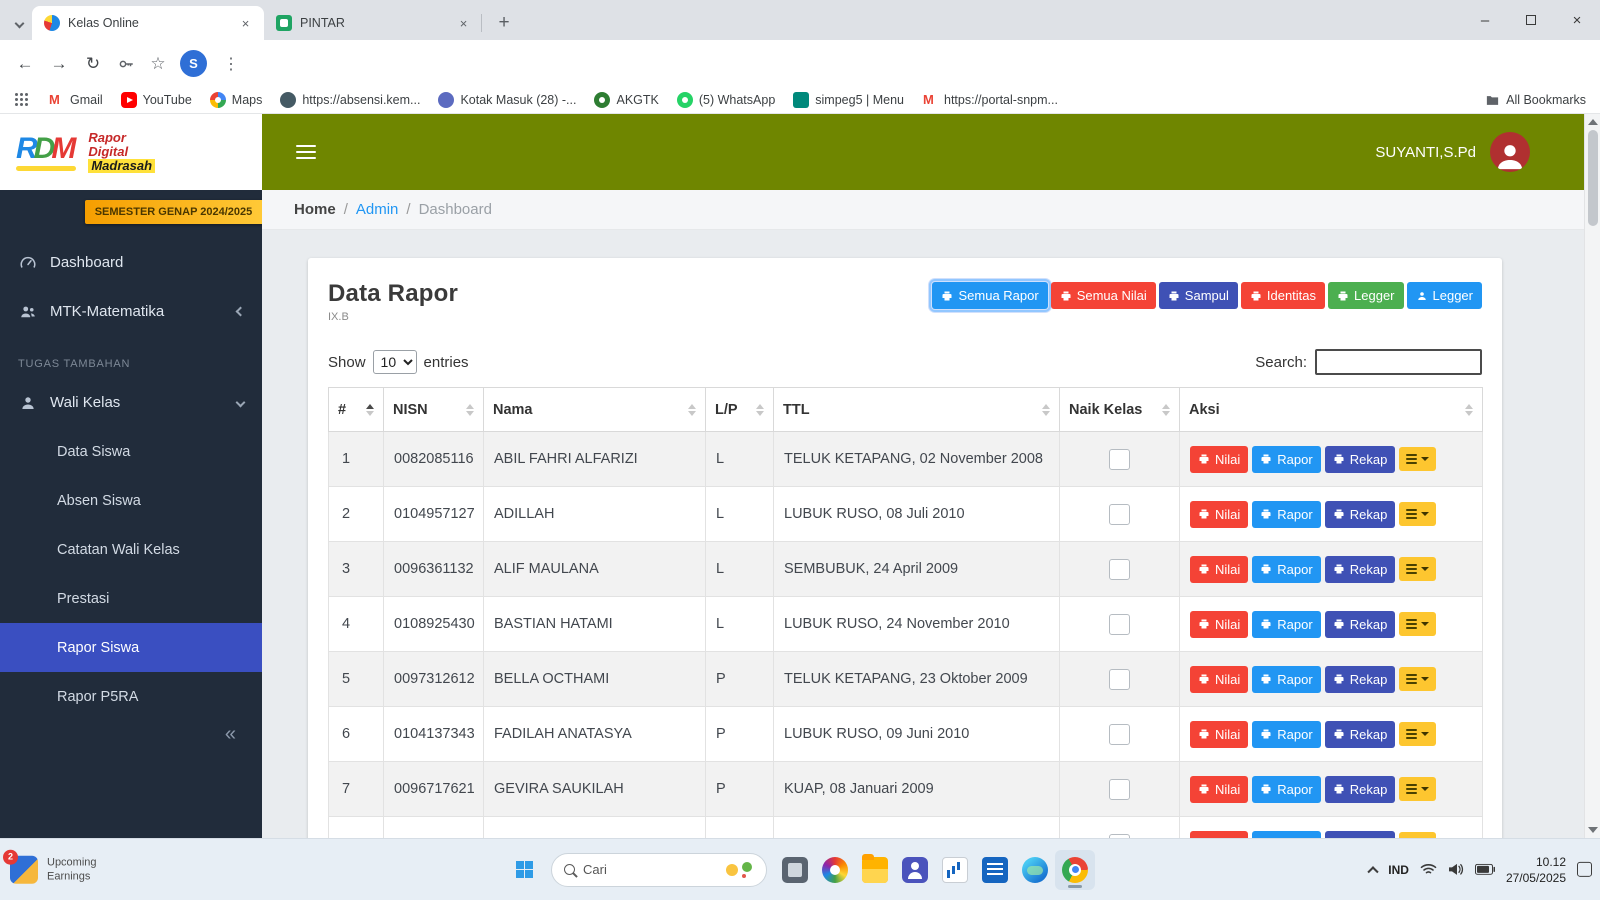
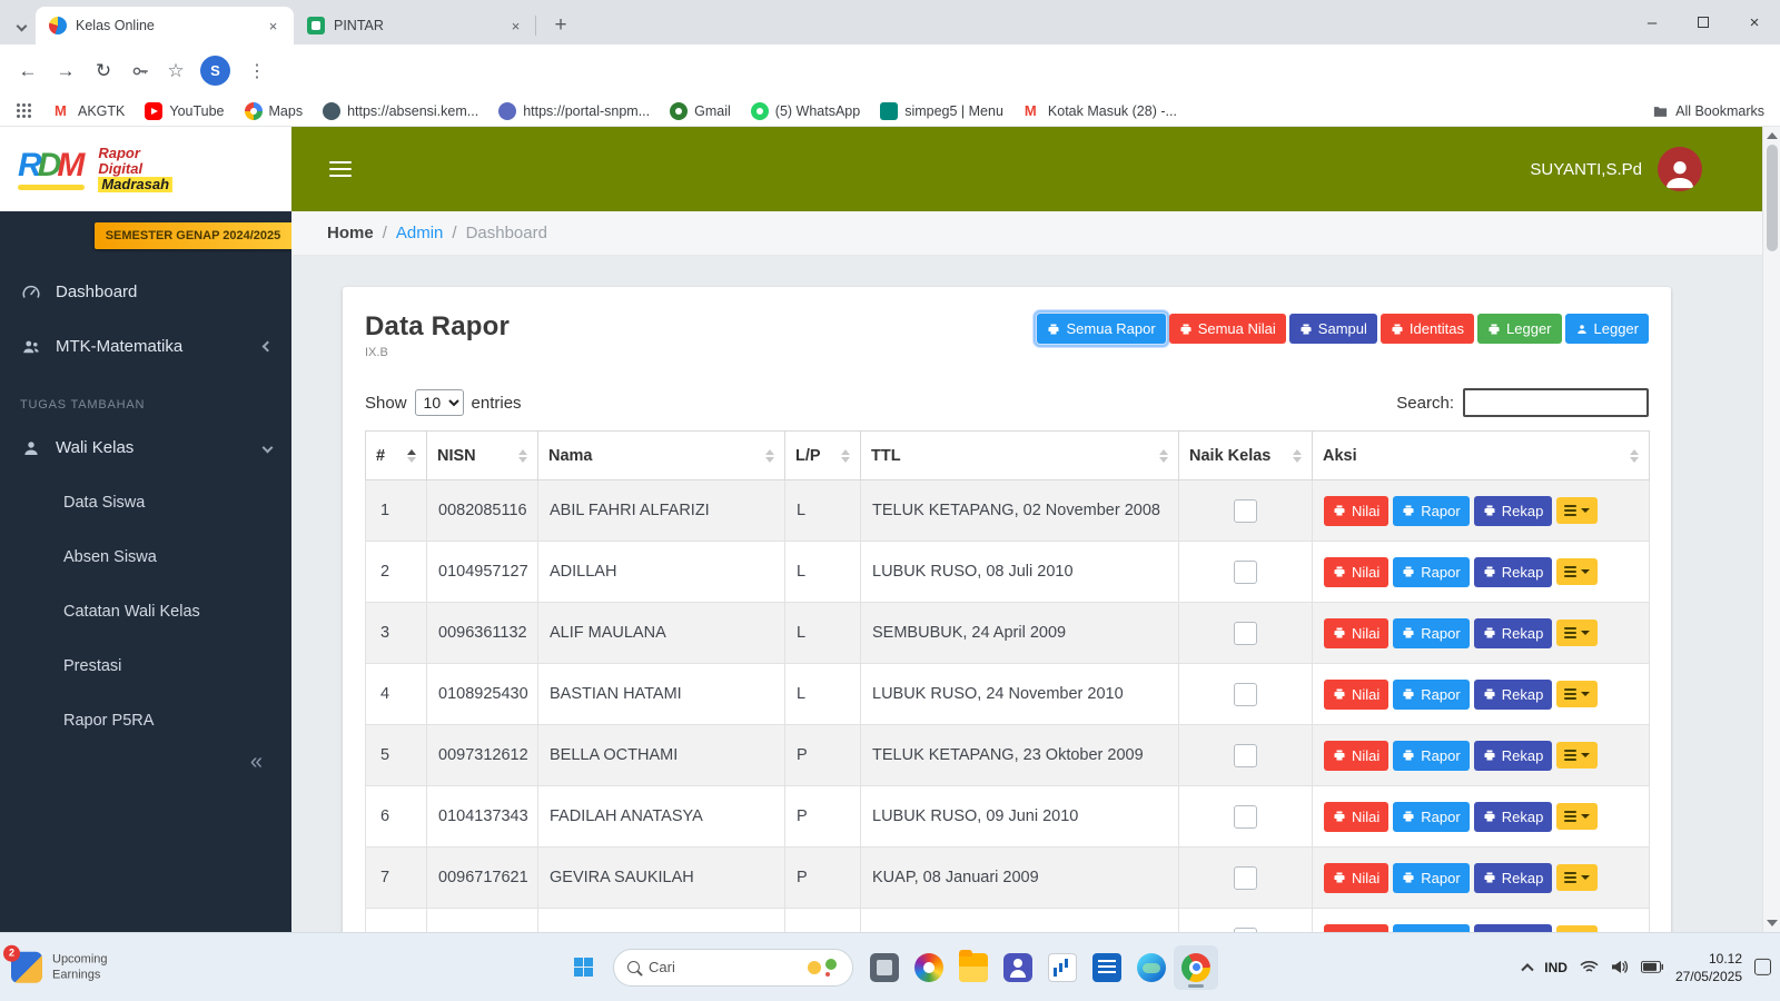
  Kelas Online
  ×
  PINTAR
  ×
  +
  –
  ×
  ←
  →
  ↻
  ☆
  S
  ⋮
- Gmail
+ AKGTK
  YouTube
  Maps
  https://absensi.kem...
- Kotak Masuk (28) -...
+ https://portal-snpm...
- AKGTK
+ Gmail
  (5) WhatsApp
  simpeg5 | Menu
- https://portal-snpm...
+ Kotak Masuk (28) -...
  All Bookmarks
  R
  D
  M
  Rapor
  Digital
  Madrasah
  SEMESTER GENAP 2024/2025
  Dashboard
  MTK-Matematika
  TUGAS TAMBAHAN
  Wali Kelas
  Data Siswa
  Absen Siswa
  Catatan Wali Kelas
  Prestasi
- Rapor Siswa
  Rapor P5RA
  «
  SUYANTI,S.Pd
  Home
  /
  Admin
  /
  Dashboard
  Data Rapor
  IX.B
  Semua Rapor
  Semua Nilai
  Sampul
  Identitas
  Legger
  Legger
  Show
  10
  entries
  Search:
  #	NISN	Nama	L/P	TTL	Naik Kelas	Aksi
  1	0082085116	ABIL FAHRI ALFARIZI	L	TELUK KETAPANG, 02 November 2008		Nilai Rapor Rekap
  2	0104957127	ADILLAH	L	LUBUK RUSO, 08 Juli 2010		Nilai Rapor Rekap
  3	0096361132	ALIF MAULANA	L	SEMBUBUK, 24 April 2009		Nilai Rapor Rekap
  4	0108925430	BASTIAN HATAMI	L	LUBUK RUSO, 24 November 2010		Nilai Rapor Rekap
  5	0097312612	BELLA OCTHAMI	P	TELUK KETAPANG, 23 Oktober 2009		Nilai Rapor Rekap
  6	0104137343	FADILAH ANATASYA	P	LUBUK RUSO, 09 Juni 2010		Nilai Rapor Rekap
  7	0096717621	GEVIRA SAUKILAH	P	KUAP, 08 Januari 2009		Nilai Rapor Rekap
  2
  Upcoming
  Earnings
  Cari
  IND
  10.12
  27/05/2025
